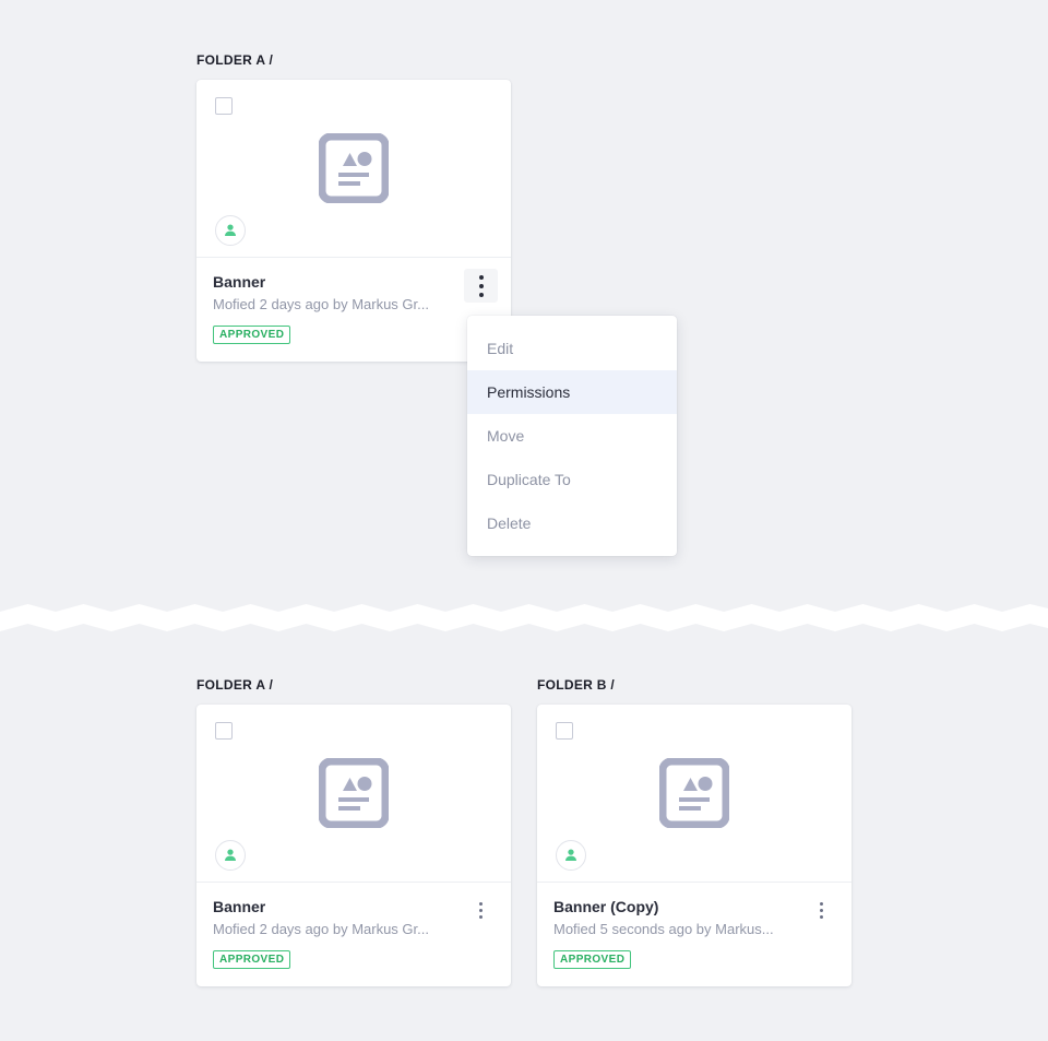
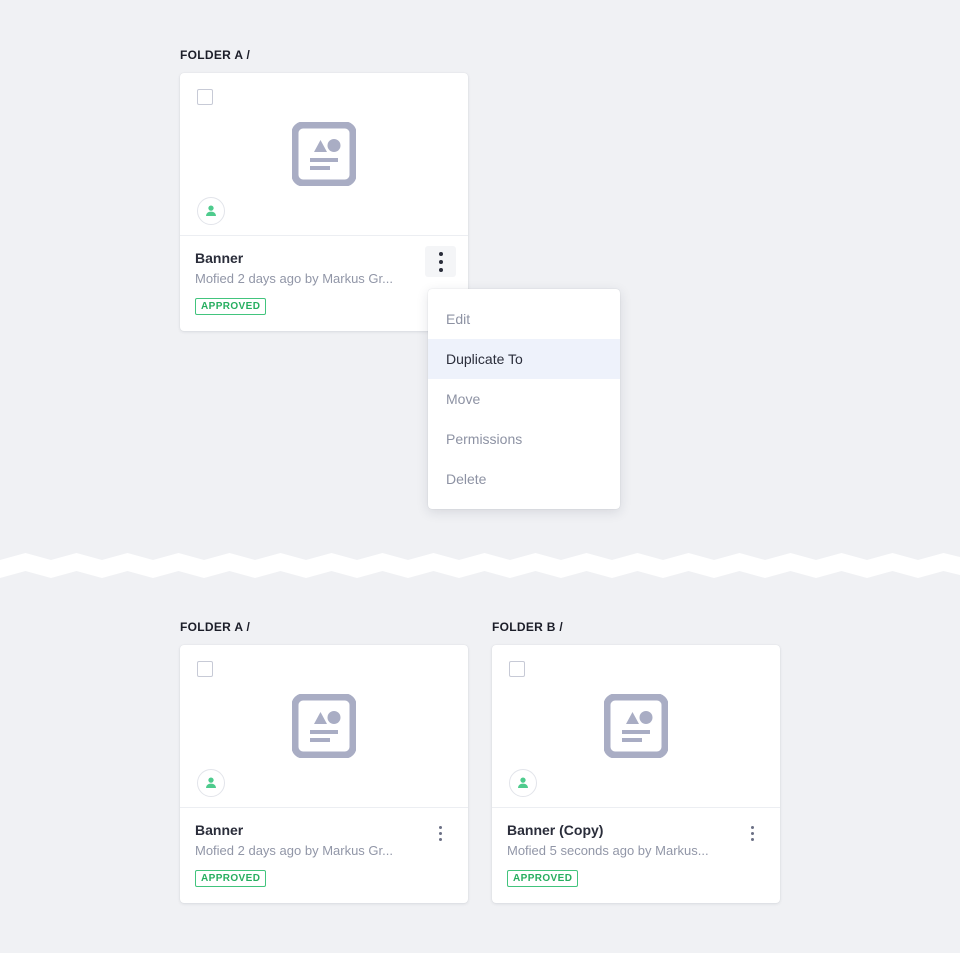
  FOLDER A /
  Banner
  Mofied 2 days ago by Markus Gr...
  APPROVED
  Edit
- Permissions
+ Duplicate To
  Move
- Duplicate To
+ Permissions
  Delete
  FOLDER A /
  Banner
  Mofied 2 days ago by Markus Gr...
  APPROVED
  FOLDER B /
  Banner (Copy)
  Mofied 5 seconds ago by Markus...
  APPROVED
